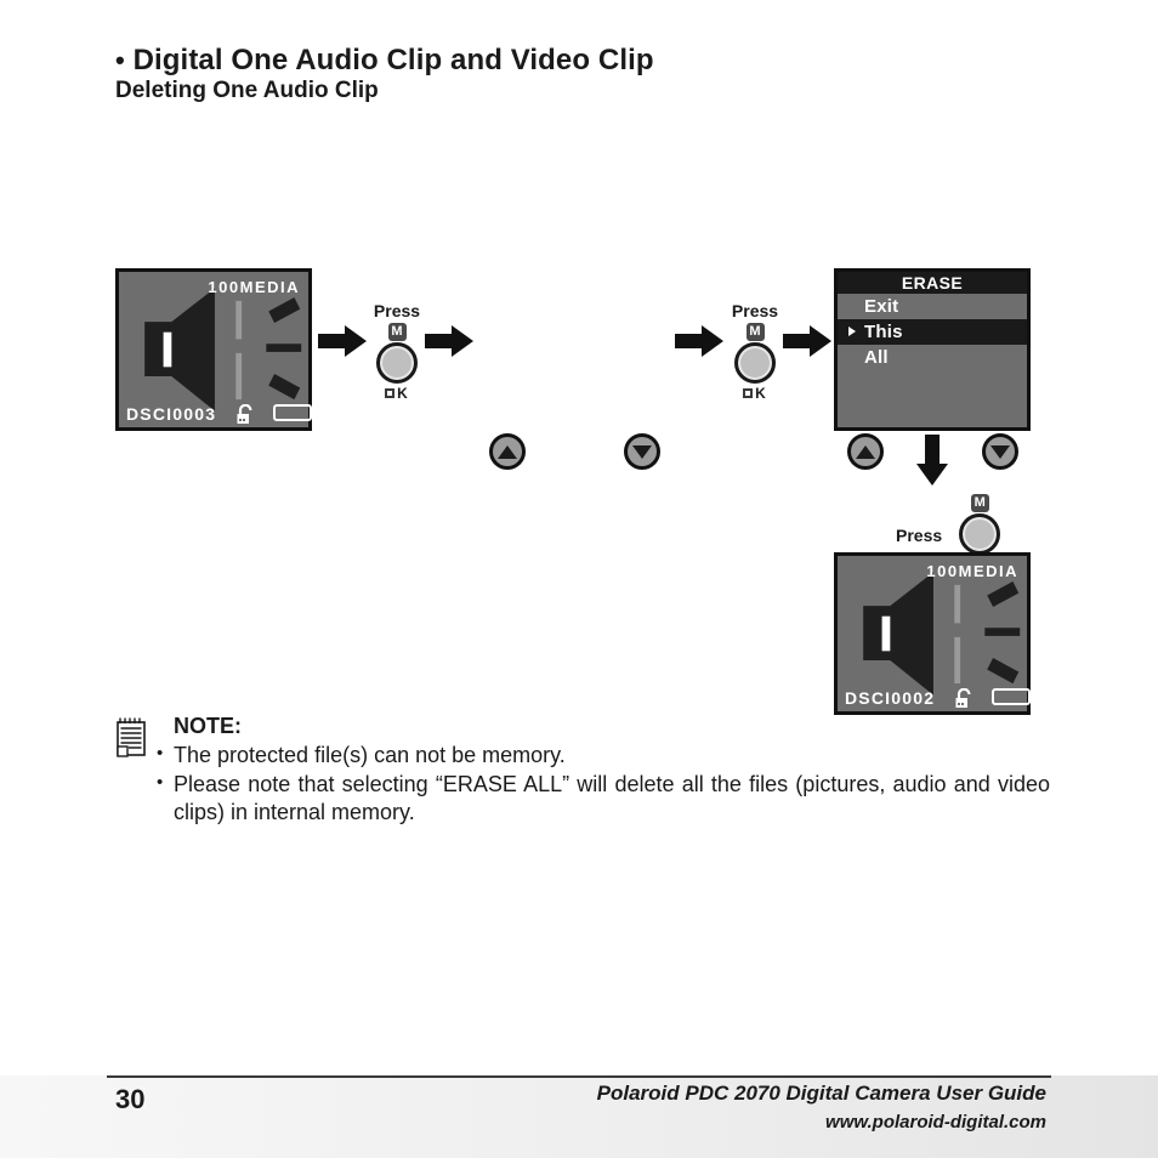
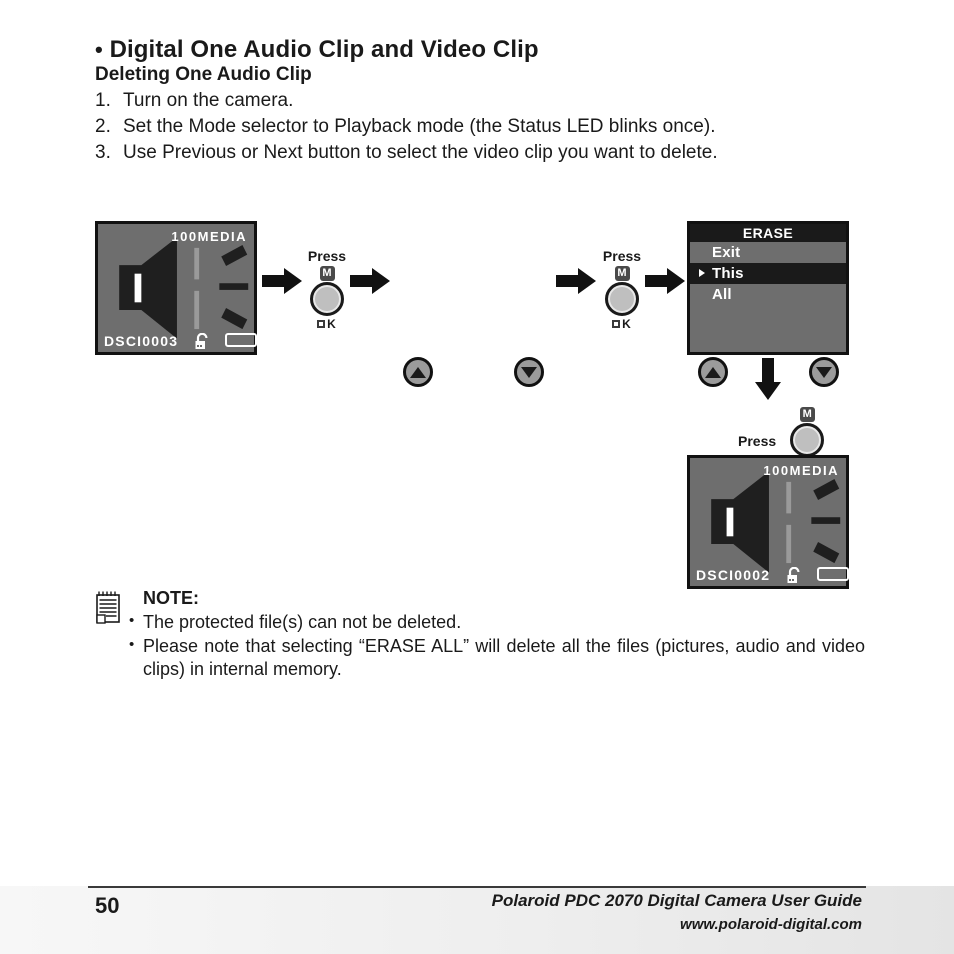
  • Digital One Audio Clip and Video Clip
  Deleting One Audio Clip
+ 1.
+ Turn on the camera.
+ 2.
+ Set the Mode selector to Playback mode (the Status LED blinks once).
+ 3.
+ Use Previous or Next button to select the video clip you want to delete.
  100MEDIA
  DSCI0003
  Press
  M
  K
  Press
  M
  K
  ERASE
  Exit
  This
  All
  Press
  M
  100MEDIA
  DSCI0002
  NOTE:
- The protected file(s) can not be memory.
+ The protected file(s) can not be deleted.
  Please note that selecting “ERASE ALL” will delete all the files (pictures, audio and video clips) in internal memory.
- 30
+ 50
  Polaroid PDC 2070 Digital Camera User Guide
  www.polaroid-digital.com
